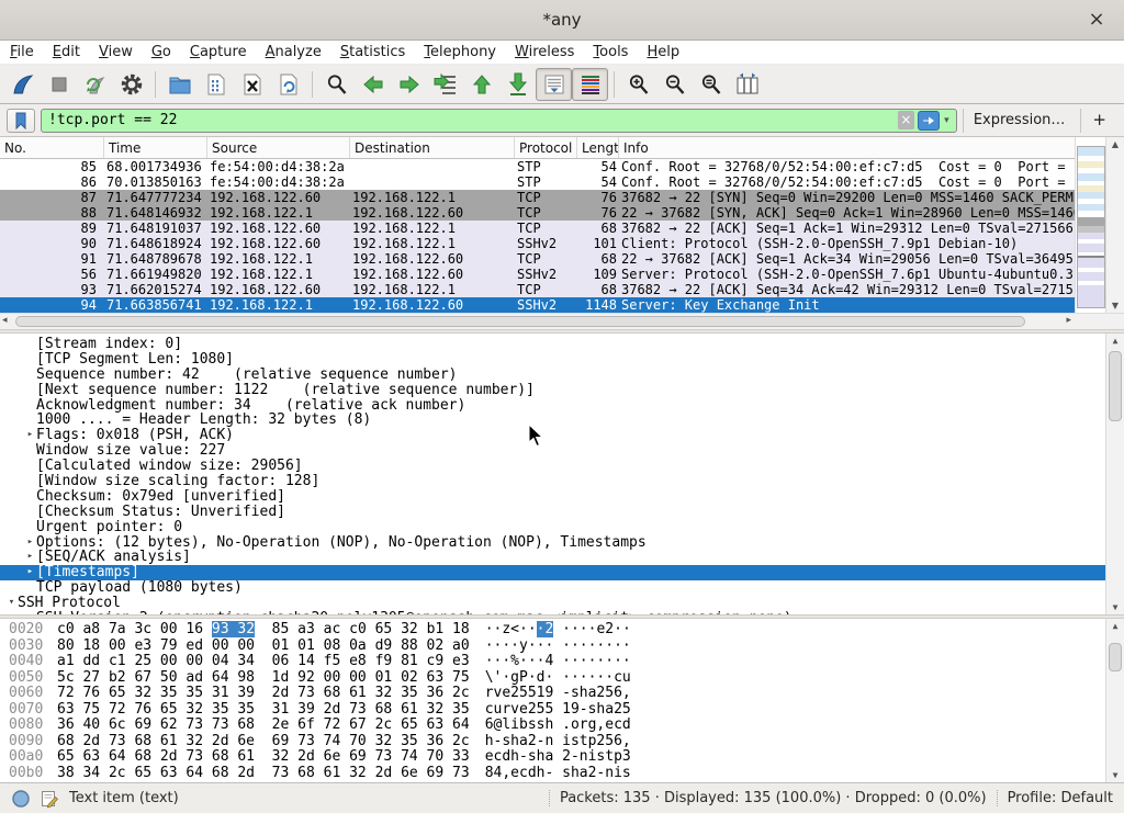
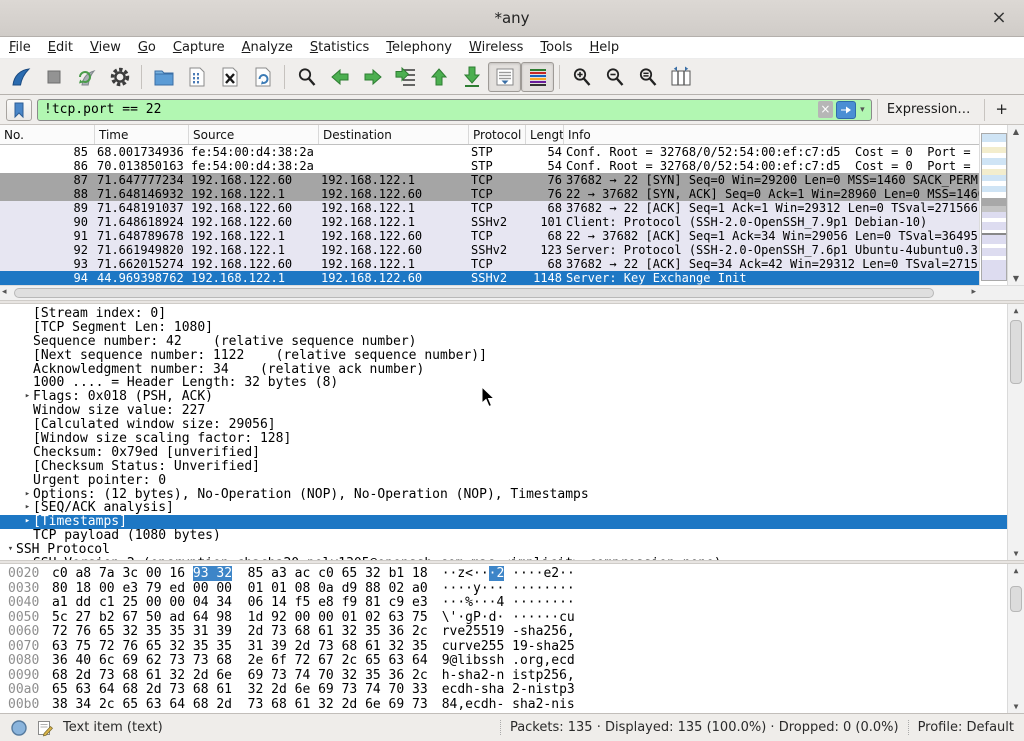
  *any
  ×
  File
  Edit
  View
  Go
  Capture
  Analyze
  Statistics
  Telephony
  Wireless
  Tools
  Help
  !tcp.port == 22
  ×
  ▾
  Expression…
  +
  No.
  Time
  Source
  Destination
  Protocol
  Lengt
  Info
  85
  68.001734936
  fe:54:00:d4:38:2a
  STP
  54
  Conf. Root = 32768/0/52:54:00:ef:c7:d5 Cost = 0 Port =
  86
  70.013850163
  fe:54:00:d4:38:2a
  STP
  54
  Conf. Root = 32768/0/52:54:00:ef:c7:d5 Cost = 0 Port =
  87
  71.647777234
  192.168.122.60
  192.168.122.1
  TCP
  76
  37682 → 22 [SYN] Seq=0 Win=29200 Len=0 MSS=1460 SACK_PERM
  88
  71.648146932
  192.168.122.1
  192.168.122.60
  TCP
  76
  22 → 37682 [SYN, ACK] Seq=0 Ack=1 Win=28960 Len=0 MSS=146
  89
  71.648191037
  192.168.122.60
  192.168.122.1
  TCP
  68
  37682 → 22 [ACK] Seq=1 Ack=1 Win=29312 Len=0 TSval=271566
  90
  71.648618924
  192.168.122.60
  192.168.122.1
  SSHv2
  101
  Client: Protocol (SSH-2.0-OpenSSH_7.9p1 Debian-10)
  91
  71.648789678
  192.168.122.1
  192.168.122.60
  TCP
  68
  22 → 37682 [ACK] Seq=1 Ack=34 Win=29056 Len=0 TSval=36495
- 56
+ 92
  71.661949820
  192.168.122.1
  192.168.122.60
  SSHv2
- 109
+ 123
  Server: Protocol (SSH-2.0-OpenSSH_7.6p1 Ubuntu-4ubuntu0.3
  93
  71.662015274
  192.168.122.60
  192.168.122.1
  TCP
  68
  37682 → 22 [ACK] Seq=34 Ack=42 Win=29312 Len=0 TSval=2715
  94
- 71.663856741
+ 44.969398762
  192.168.122.1
  192.168.122.60
  SSHv2
  1148
  Server: Key Exchange Init
  ◂
  ▸
  ▲
  ▼
  [Stream index: 0]
  [TCP Segment Len: 1080]
  Sequence number: 42 (relative sequence number)
  [Next sequence number: 1122 (relative sequence number)]
  Acknowledgment number: 34 (relative ack number)
  1000 .... = Header Length: 32 bytes (8)
  ▸
  Flags: 0x018 (PSH, ACK)
  Window size value: 227
  [Calculated window size: 29056]
  [Window size scaling factor: 128]
  Checksum: 0x79ed [unverified]
  [Checksum Status: Unverified]
  Urgent pointer: 0
  ▸
  Options: (12 bytes), No-Operation (NOP), No-Operation (NOP), Timestamps
  ▸
  [SEQ/ACK analysis]
  ▸
  [Timestamps]
  TCP payload (1080 bytes)
  ▾
  SSH Protocol
  ▲
  ▼
  0020
  c0 a8 7a 3c 00 16 93 32 85 a3 ac c0 65 32 b1 18
  ··z<···2 ····e2··
  0030
  80 18 00 e3 79 ed 00 00 01 01 08 0a d9 88 02 a0
  ····y··· ········
  0040
  a1 dd c1 25 00 00 04 34 06 14 f5 e8 f9 81 c9 e3
  ···%···4 ········
  0050
  5c 27 b2 67 50 ad 64 98 1d 92 00 00 01 02 63 75
  \'·gP·d· ······cu
  0060
  72 76 65 32 35 35 31 39 2d 73 68 61 32 35 36 2c
  rve25519 -sha256,
  0070
  63 75 72 76 65 32 35 35 31 39 2d 73 68 61 32 35
  curve255 19-sha25
  0080
  36 40 6c 69 62 73 73 68 2e 6f 72 67 2c 65 63 64
- 6@libssh .org,ecd
+ 9@libssh .org,ecd
  0090
  68 2d 73 68 61 32 2d 6e 69 73 74 70 32 35 36 2c
  h-sha2-n istp256,
  00a0
  65 63 64 68 2d 73 68 61 32 2d 6e 69 73 74 70 33
  ecdh-sha 2-nistp3
  00b0
  38 34 2c 65 63 64 68 2d 73 68 61 32 2d 6e 69 73
  84,ecdh- sha2-nis
  ▲
  ▼
  Text item (text)
  Packets: 135 · Displayed: 135 (100.0%) · Dropped: 0 (0.0%)
  Profile: Default
